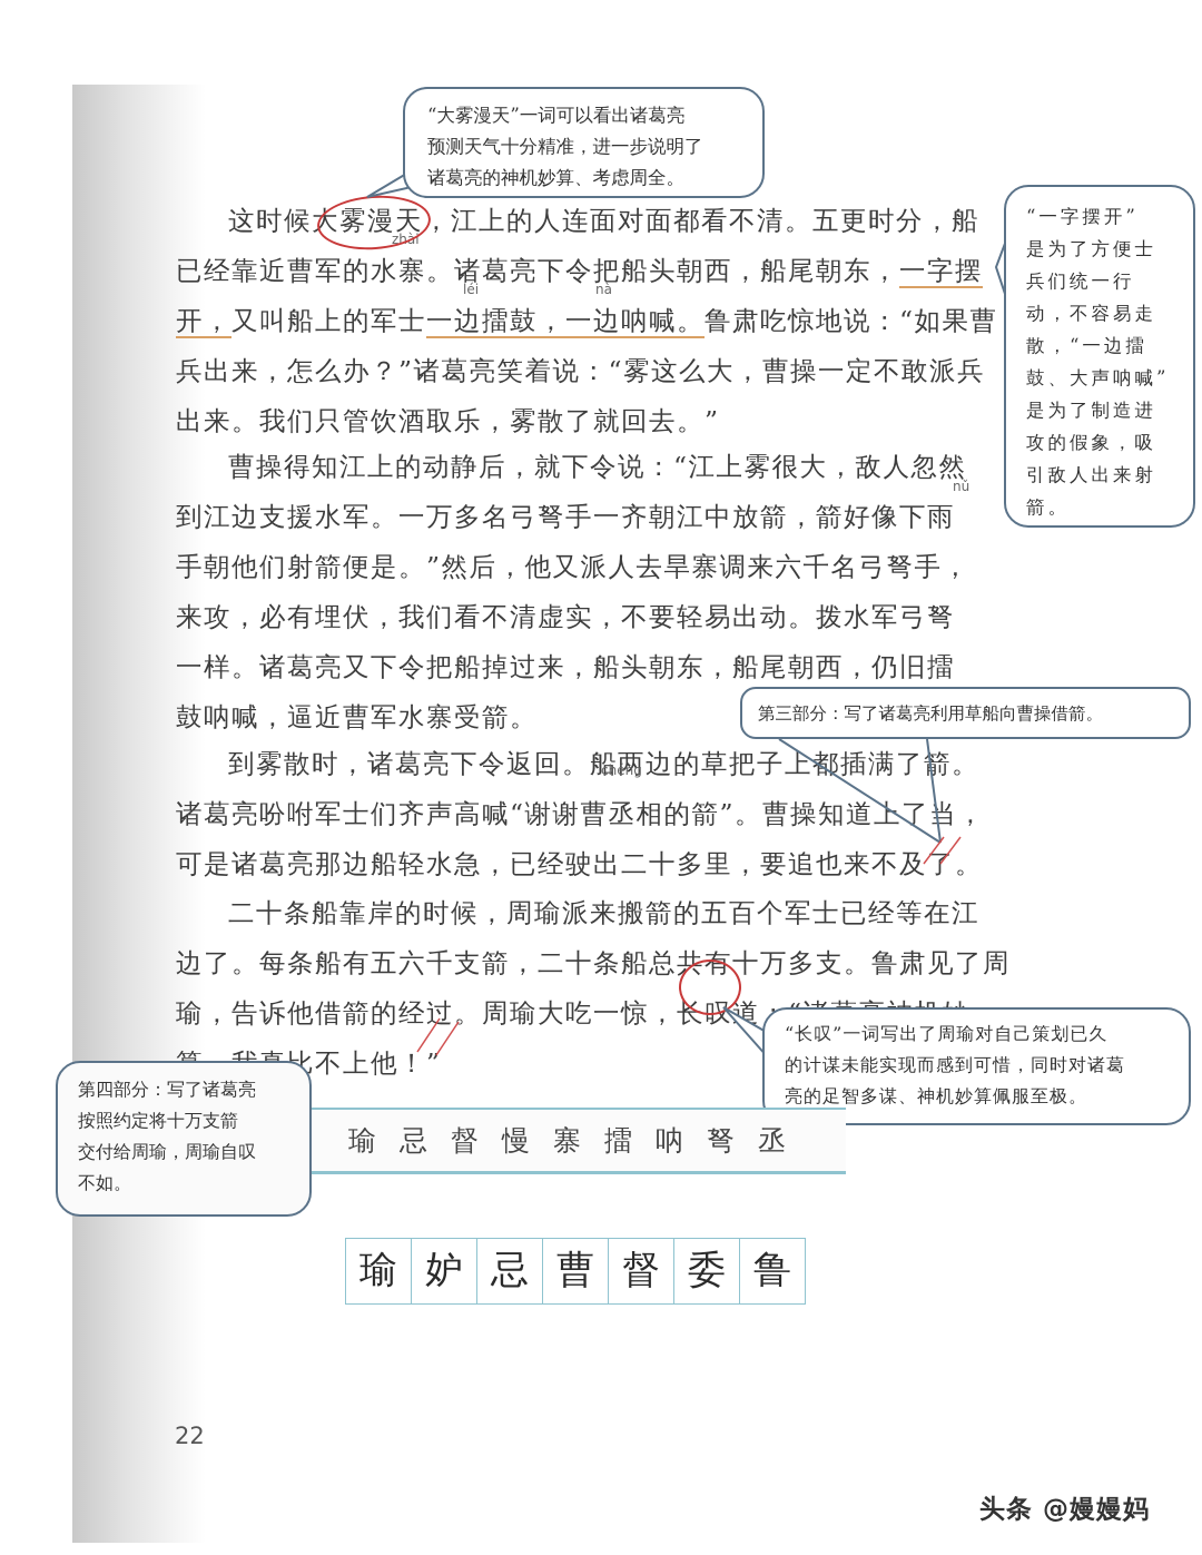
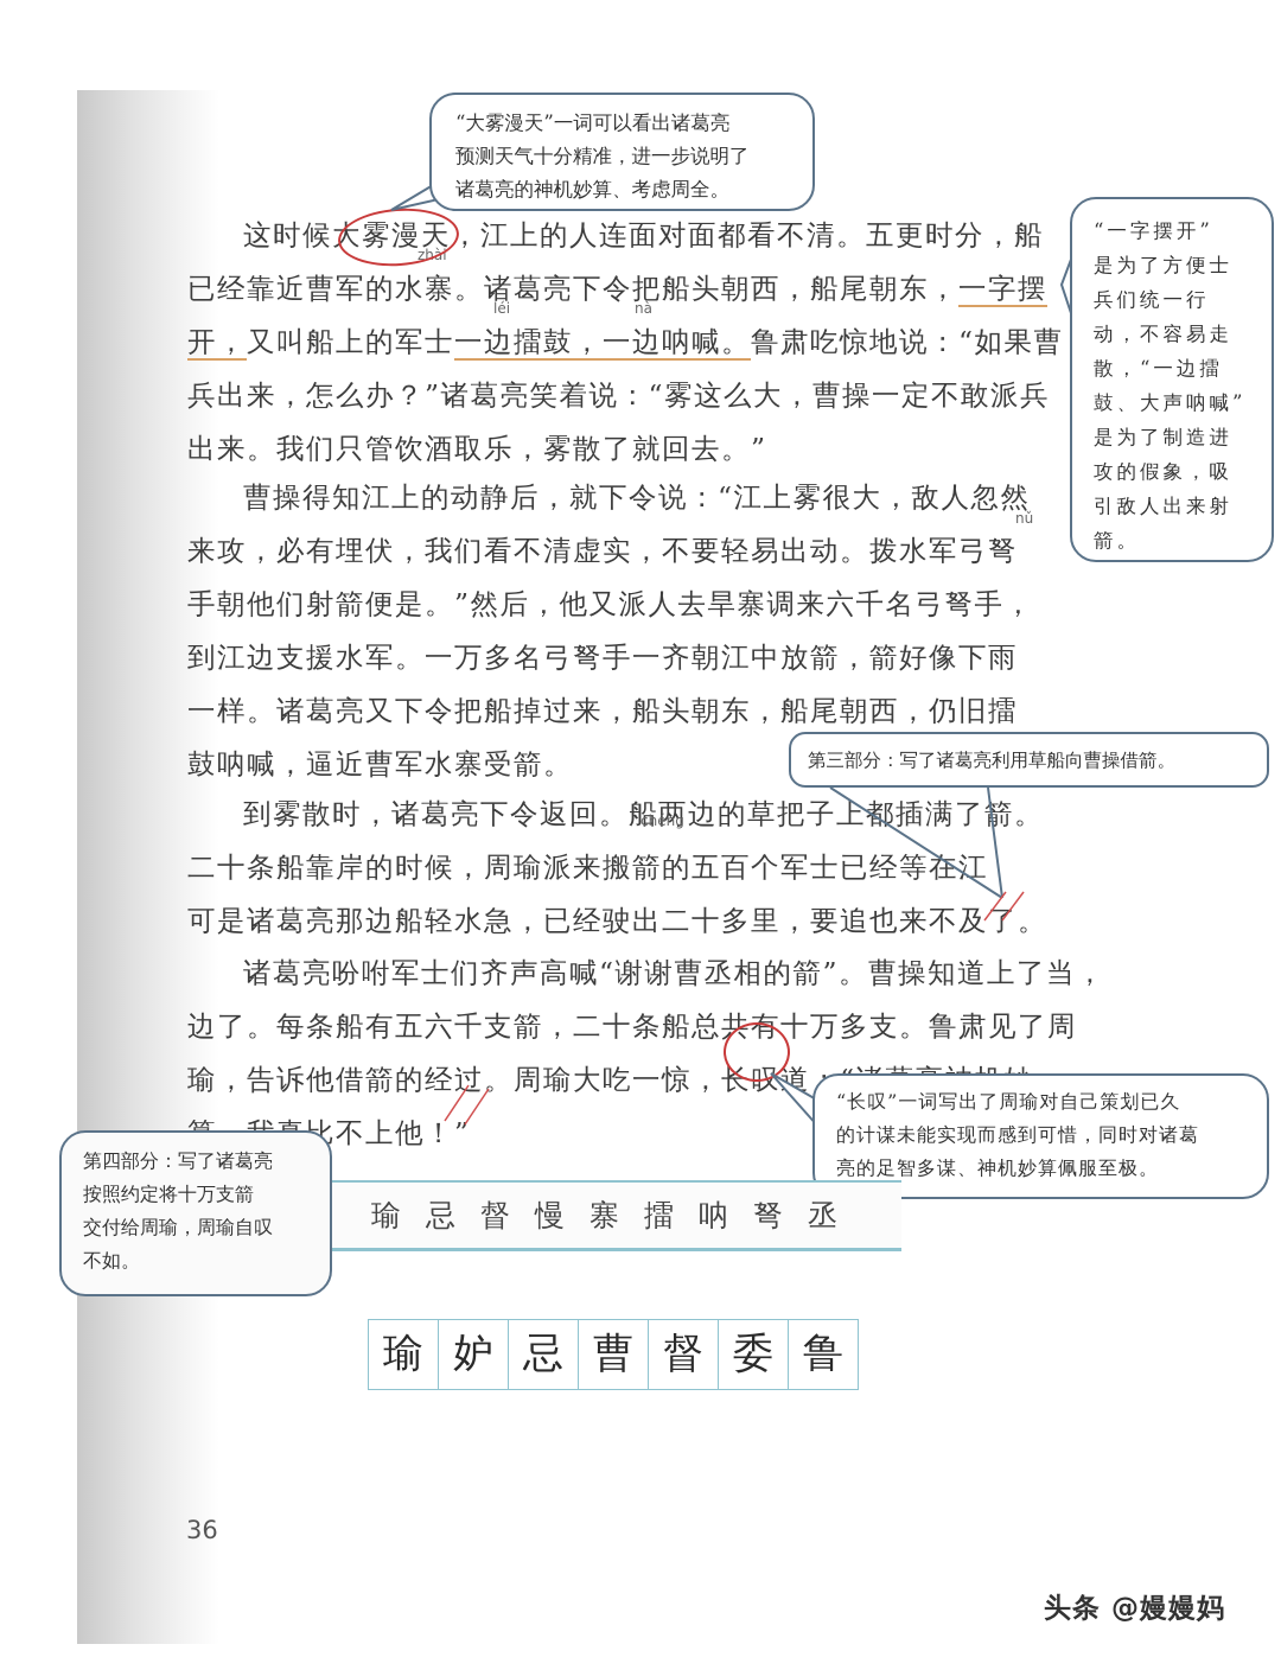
  这时候大雾漫天，江上的人连面对面都看不清。五更时分，船
  已经靠近曹军的水寨。诸葛亮下令把船头朝西，船尾朝东，一字摆
  开，又叫船上的军士一边擂鼓，一边呐喊。鲁肃吃惊地说：“如果曹
  兵出来，怎么办？”诸葛亮笑着说：“雾这么大，曹操一定不敢派兵
  出来。我们只管饮酒取乐，雾散了就回去。”
  zhài
  léi
  nà
  曹操得知江上的动静后，就下令说：“江上雾很大，敌人忽然
- 到江边支援水军。一万多名弓弩手一齐朝江中放箭，箭好像下雨
+ 来攻，必有埋伏，我们看不清虚实，不要轻易出动。拨水军弓弩
  手朝他们射箭便是。”然后，他又派人去旱寨调来六千名弓弩手，
- 来攻，必有埋伏，我们看不清虚实，不要轻易出动。拨水军弓弩
+ 到江边支援水军。一万多名弓弩手一齐朝江中放箭，箭好像下雨
  一样。诸葛亮又下令把船掉过来，船头朝东，船尾朝西，仍旧擂
  鼓呐喊，逼近曹军水寨受箭。
  nǔ
  到雾散时，诸葛亮下令返回。船两边的草把子上都插满了箭。
- 诸葛亮吩咐军士们齐声高喊“谢谢曹丞相的箭”。曹操知道上了当，
+ 二十条船靠岸的时候，周瑜派来搬箭的五百个军士已经等在江
  可是诸葛亮那边船轻水急，已经驶出二十多里，要追也来不及。
  chéng
- 二十条船靠岸的时候，周瑜派来搬箭的五百个军士已经等在江
+ 诸葛亮吩咐军士们齐声高喊“谢谢曹丞相的箭”。曹操知道上了当，
  边了。每条船有五六千支箭，二十条船总共有十万多支。鲁肃见了周
  瑜，告诉他借箭的经过。周瑜大吃一惊，长叹道
  “大雾漫天”一词可以看出诸葛亮
  预测天气十分精准，进一步说明了
  诸葛亮的神机妙算、考虑周全。
  “一字摆开”
  是为了方便士
  兵们统一行
  动，不容易走
  散，“一边擂
  鼓、大声呐喊”
  是为了制造进
  攻的假象，吸
  引敌人出来射
  箭。
  第三部分：写了诸葛亮利用草船向曹操借箭。
  “长叹”一词写出了周瑜对自己策划已久
  的计谋未能实现而感到可惜，同时对诸葛
  亮的足智多谋、神机妙算佩服至极。
  瑜忌督慢寨擂呐弩丞
  第四部分：写了诸葛亮
  按照约定将十万支箭
  交付给周瑜，周瑜自叹
  不如。
  瑜	妒	忌	曹	督	委	鲁
- 22
+ 36
  头条 @嫚嫚妈
